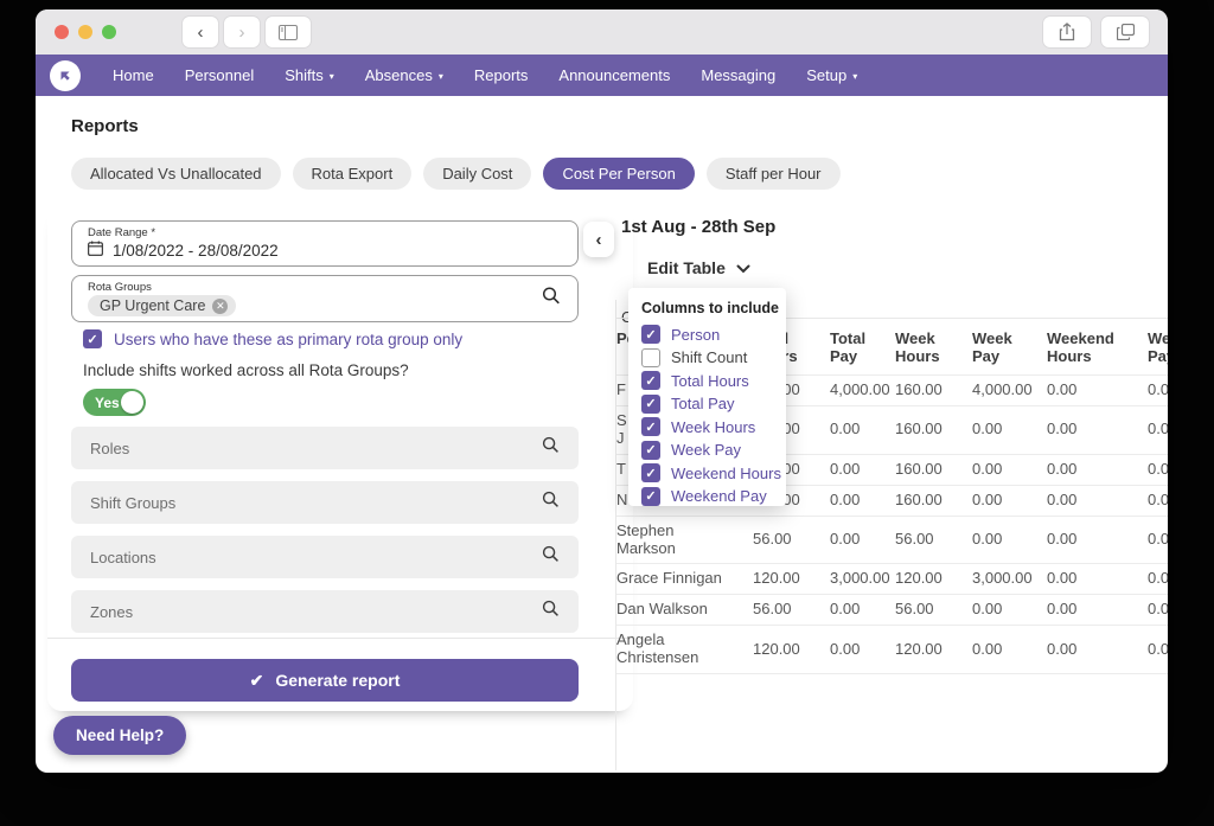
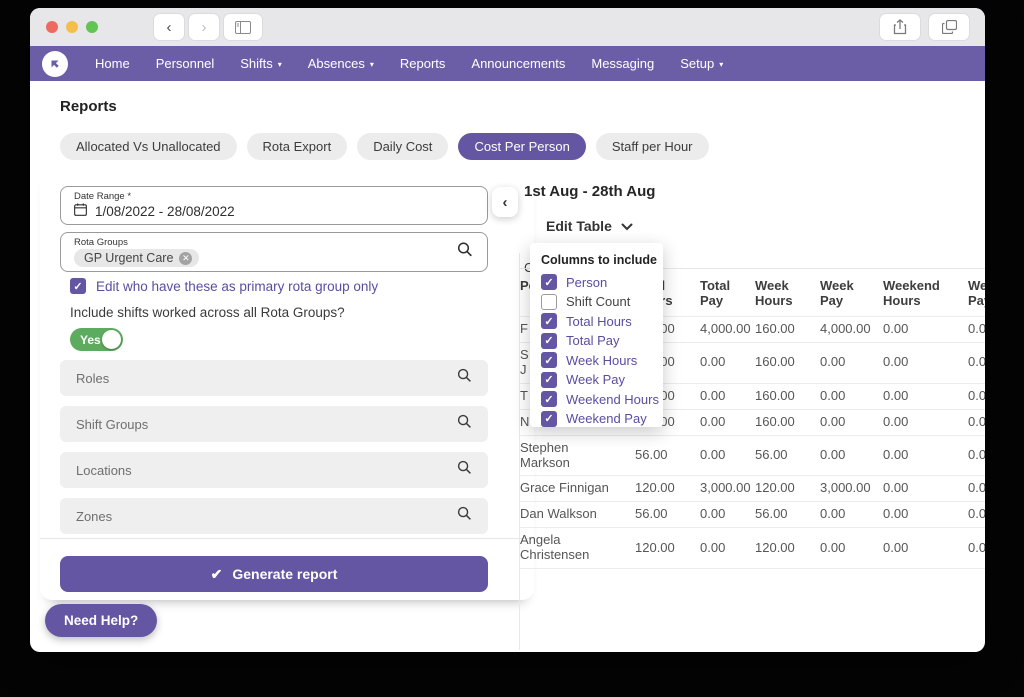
  ‹
  ›
  Home
  Personnel
  Shifts
  ▾
  Absences
  ▾
  Reports
  Announcements
  Messaging
  Setup
  ▾
  Reports
  Allocated Vs Unallocated
  Rota Export
  Daily Cost
  Cost Per Person
  Staff per Hour
  Date Range *
  1/08/2022 - 28/08/2022
  Rota Groups
  GP Urgent Care
  ✕
- Users who have these as primary rota group only
+ Edit who have these as primary rota group only
  Include shifts worked across all Rota Groups?
  Yes
  Roles
  Shift Groups
  Locations
  Zones
  ✔
  Generate report
  Need Help?
  ‹
- 1st Aug - 28th Sep
+ 1st Aug - 28th Aug
  Edit Table
  C
  F	00	4,000.00	160.00	4,000.00	0.00	0.0
  S J	00	0.00	160.00	0.00	0.00	0.0
  T	00	0.00	160.00	0.00	0.00	0.0
  N	00	0.00	160.00	0.00	0.00	0.0
  Stephen Markson	56.00	0.00	56.00	0.00	0.00	0.0
  Grace Finnigan	120.00	3,000.00	120.00	3,000.00	0.00	0.0
  Dan Walkson	56.00	0.00	56.00	0.00	0.00	0.0
  Angela Christensen	120.00	0.00	120.00	0.00	0.00	0.0
  Columns to include
  Person
  Shift Count
  Total Hours
  Total Pay
  Week Hours
  Week Pay
  Weekend Hours
  Weekend Pay
